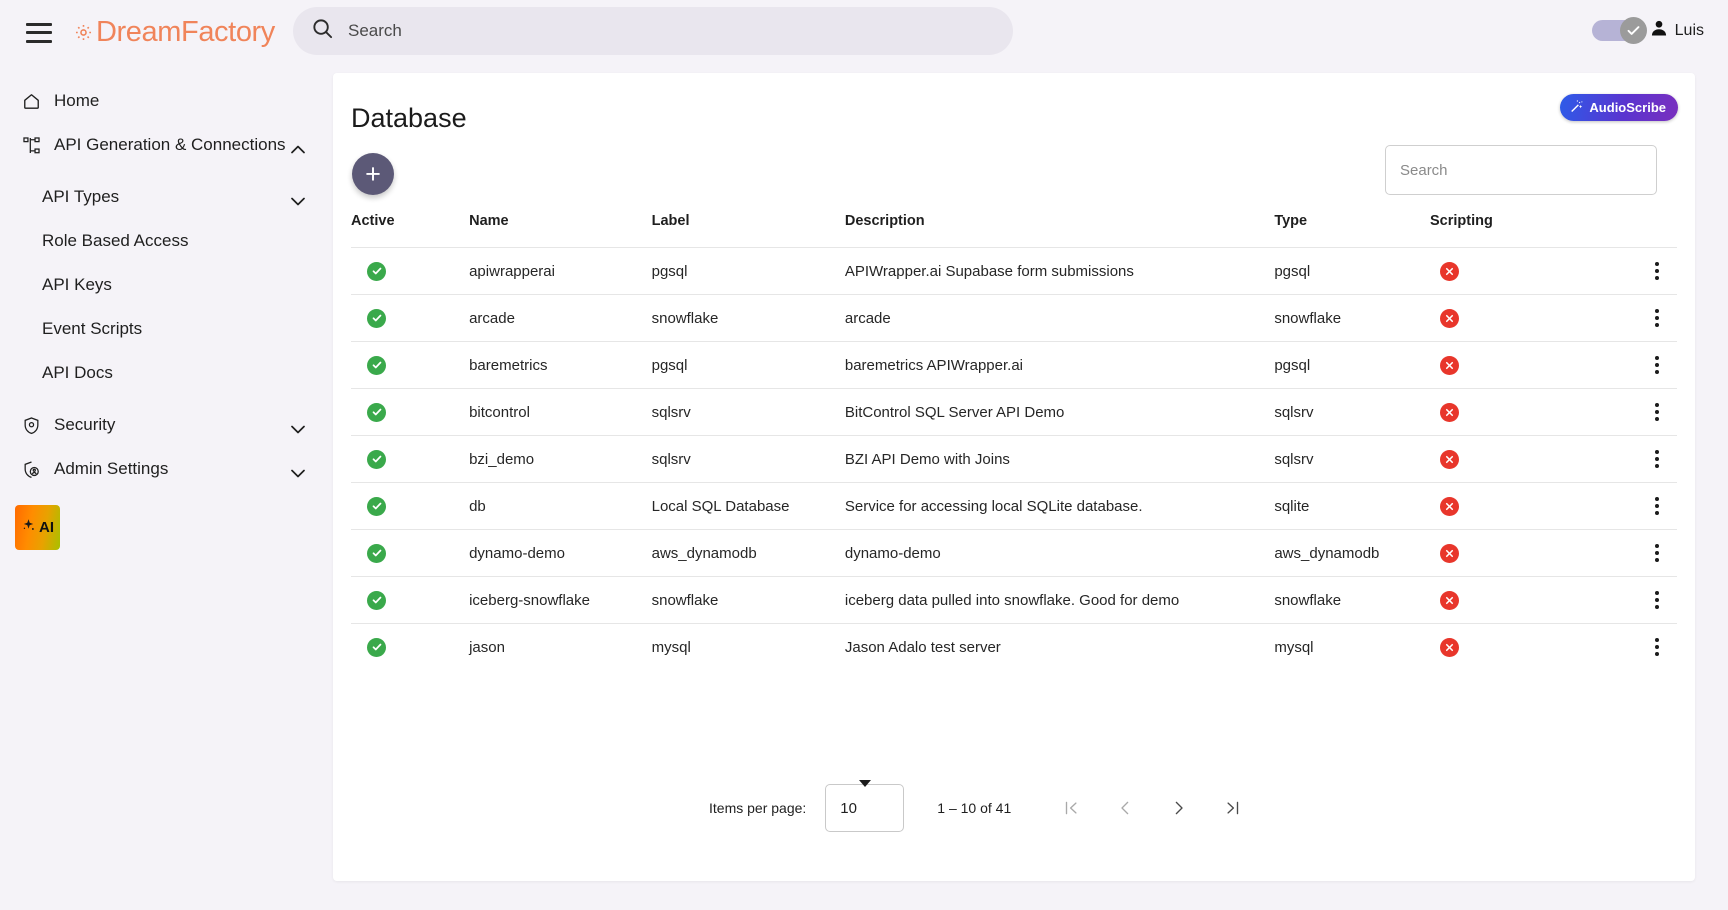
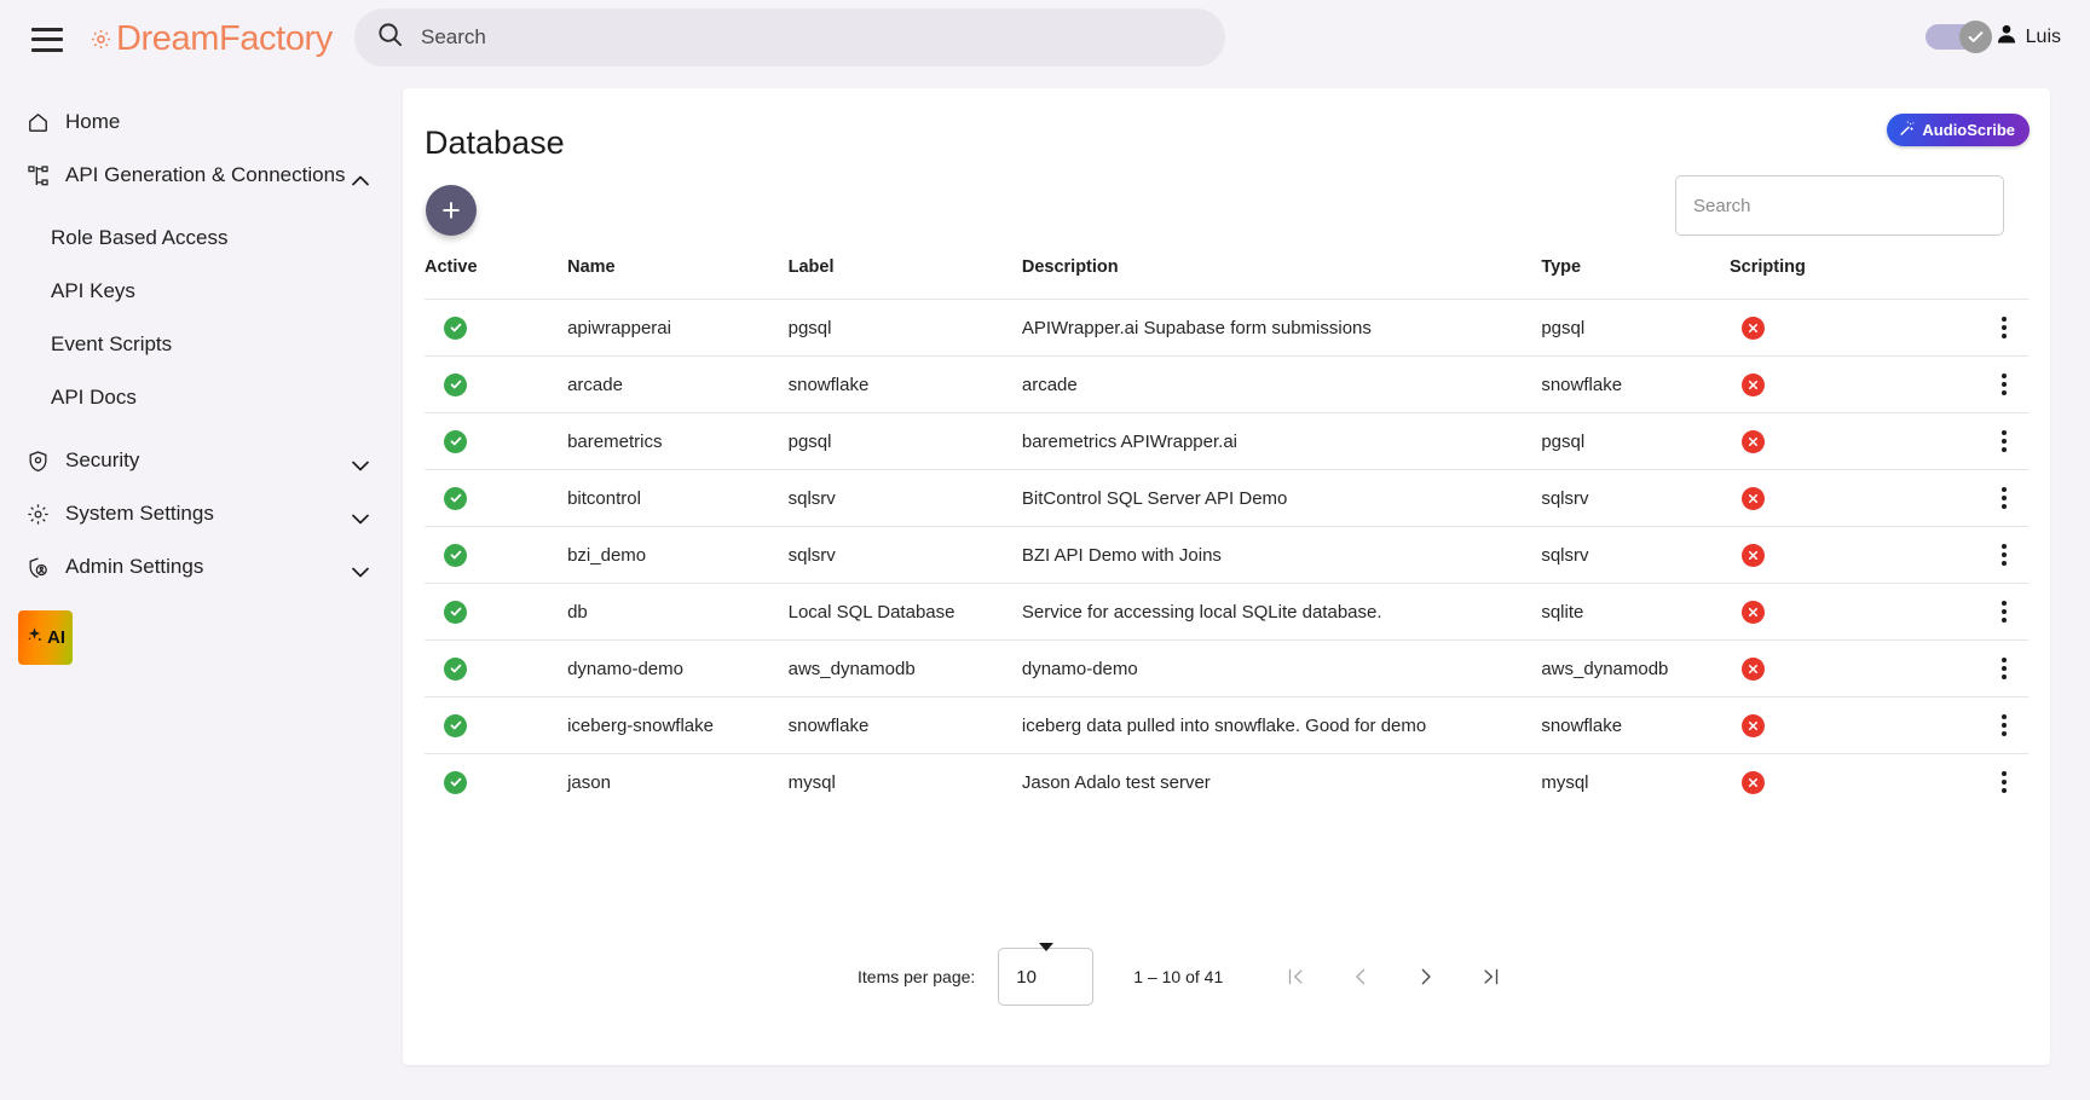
  DreamFactory
  Search
  Luis
  Home
  API Generation & Connections
- API Types
  Role Based Access
  API Keys
  Event Scripts
  API Docs
  Security
+ System Settings
  Admin Settings
  AI
  Database
  AudioScribe
  +
  Search
  Active	Name	Label	Description	Type	Scripting
  	apiwrapperai	pgsql	APIWrapper.ai Supabase form submissions	pgsql
  	arcade	snowflake	arcade	snowflake
  	baremetrics	pgsql	baremetrics APIWrapper.ai	pgsql
  	bitcontrol	sqlsrv	BitControl SQL Server API Demo	sqlsrv
  	bzi_demo	sqlsrv	BZI API Demo with Joins	sqlsrv
  	db	Local SQL Database	Service for accessing local SQLite database.	sqlite
  	dynamo-demo	aws_dynamodb	dynamo-demo	aws_dynamodb
  	iceberg-snowflake	snowflake	iceberg data pulled into snowflake. Good for demo	snowflake
  	jason	mysql	Jason Adalo test server	mysql
  Items per page:
  10
  1 – 10 of 41
